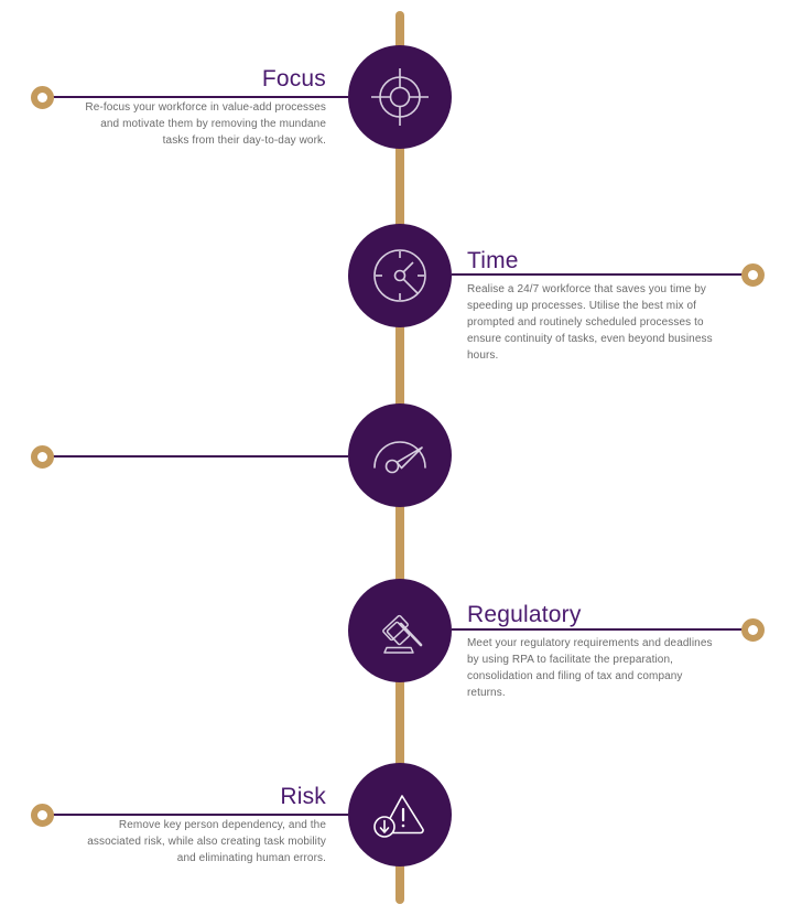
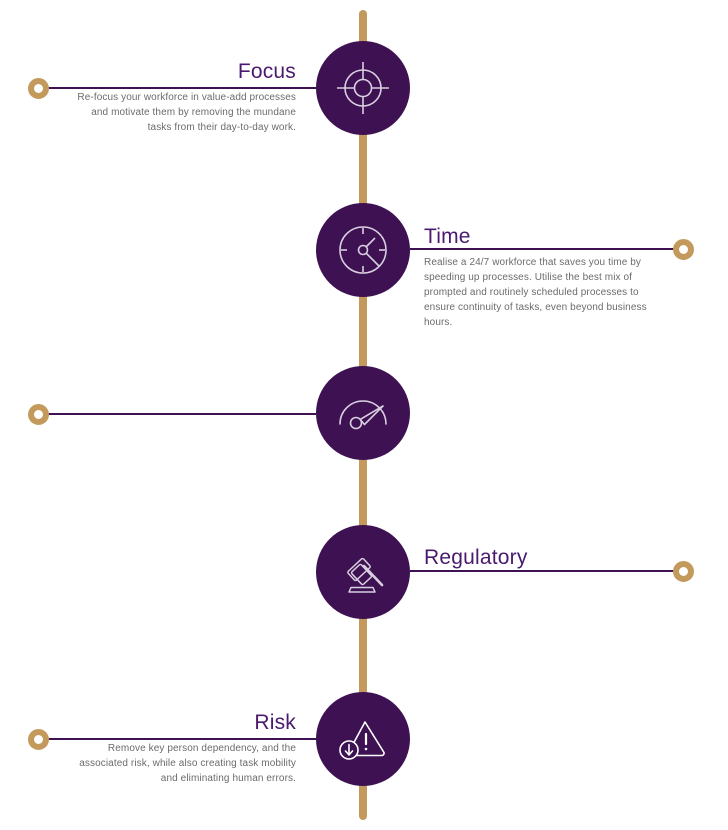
  Focus
  Re-focus your workforce in value-add processes and motivate them by removing the mundane tasks from their day-to-day work.
  Time
  Realise a 24/7 workforce that saves you time by speeding up processes. Utilise the best mix of prompted and routinely scheduled processes to ensure continuity of tasks, even beyond business hours.
  Regulatory
- Meet your regulatory requirements and deadlines by using RPA to facilitate the preparation, consolidation and filing of tax and company returns.
  Risk
  Remove key person dependency, and the associated risk, while also creating task mobility and eliminating human errors.
